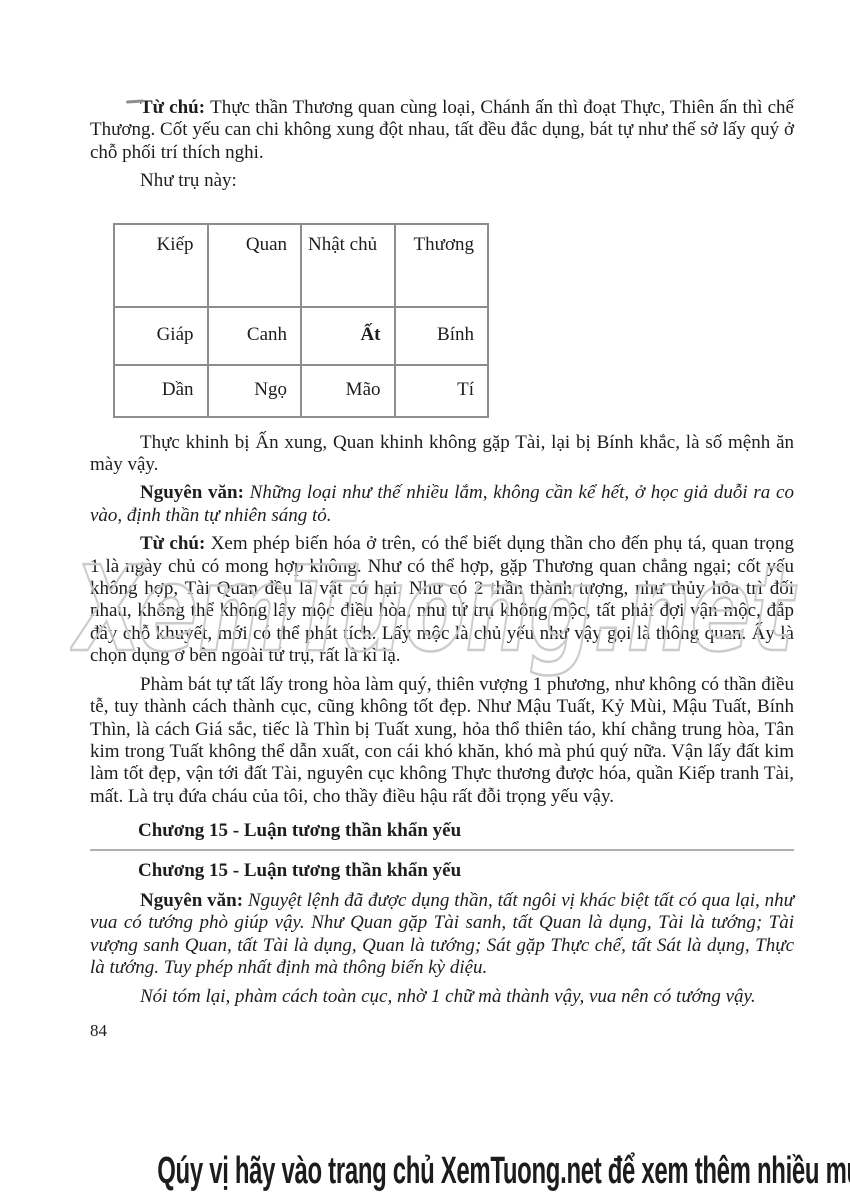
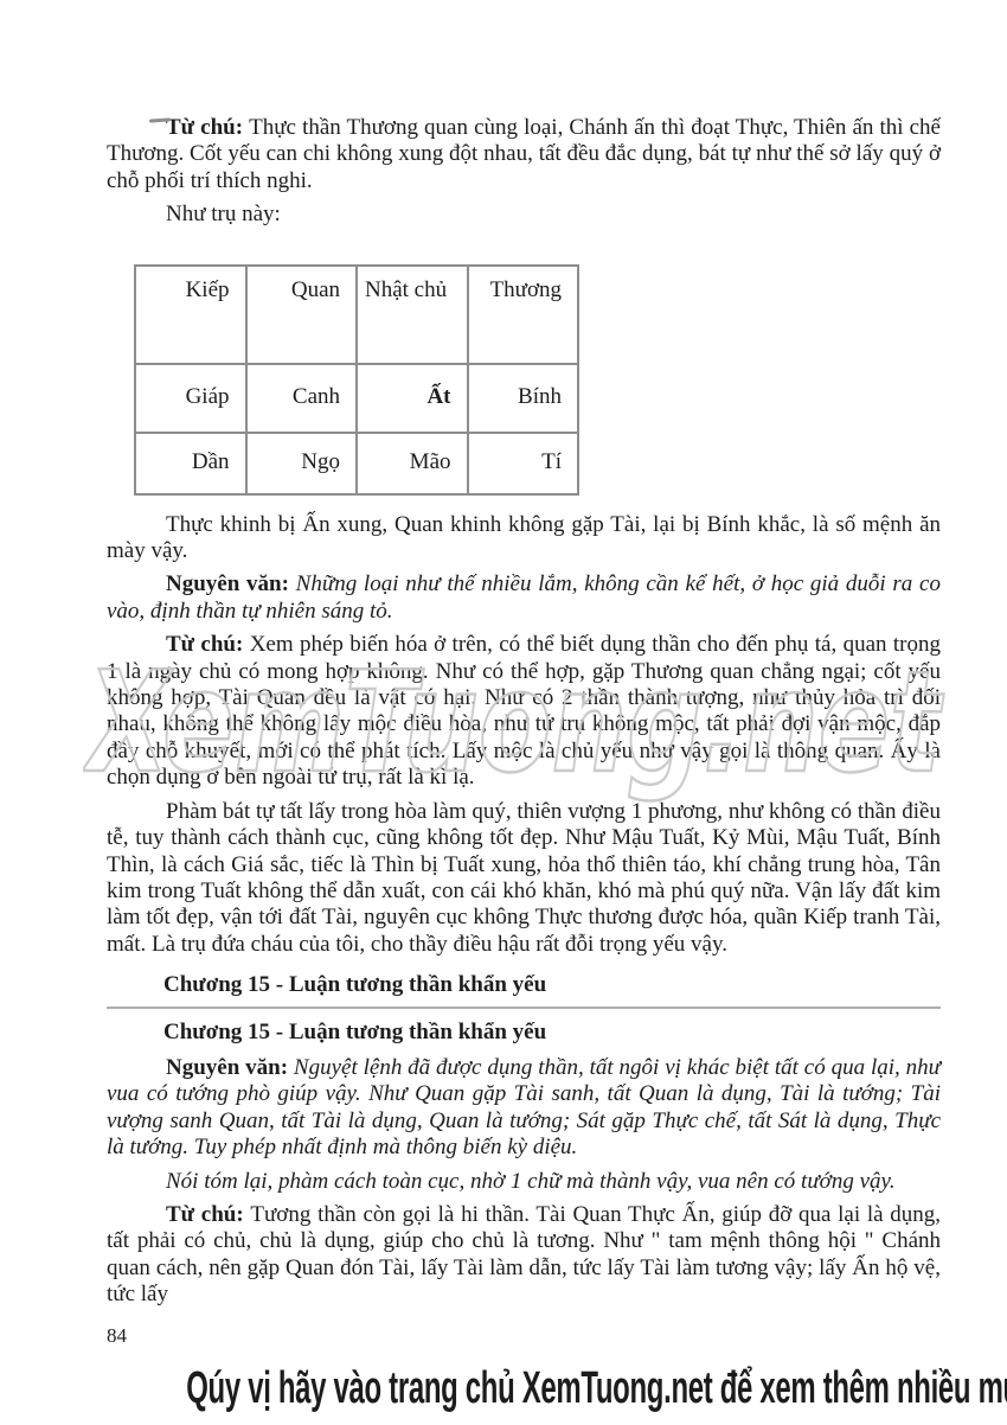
  Từ chú: Thực thần Thương quan cùng loại, Chánh ấn thì đoạt Thực, Thiên ấn thì chế Thương. Cốt yếu can chi không xung đột nhau, tất đều đắc dụng, bát tự như thế sở lấy quý ở chỗ phối trí thích nghi.
  Như trụ này:
  Kiếp	Quan	Nhật chủ	Thương
  Giáp	Canh	Ất	Bính
  Dần	Ngọ	Mão	Tí
  Thực khinh bị Ấn xung, Quan khinh không gặp Tài, lại bị Bính khắc, là số mệnh ăn mày vậy.
  Nguyên văn: Những loại như thế nhiều lắm, không cần kể hết, ở học giả duỗi ra co vào, định thần tự nhiên sáng tỏ.
  Từ chú: Xem phép biến hóa ở trên, có thể biết dụng thần cho đến phụ tá, quan trọng 1 là ngày chủ có mong hợp không. Như có thể hợp, gặp Thương quan chẳng ngại; cốt yếu không hợp, Tài Quan đều là vật có hại. Như có 2 thần thành tượng, như thủy hỏa trì đối nhau, không thể không lấy mộc điều hòa, như tứ trụ không mộc, tất phải đợi vận mộc, đắp đầy chỗ khuyết, mới có thể phát tích. Lấy mộc là chủ yếu như vậy gọi là thông quan. Ấy là chọn dụng ở bên ngoài tứ trụ, rất là kì lạ.
  Phàm bát tự tất lấy trong hòa làm quý, thiên vượng 1 phương, như không có thần điều tễ, tuy thành cách thành cục, cũng không tốt đẹp. Như Mậu Tuất, Kỷ Mùi, Mậu Tuất, Bính Thìn, là cách Giá sắc, tiếc là Thìn bị Tuất xung, hỏa thổ thiên táo, khí chẳng trung hòa, Tân kim trong Tuất không thể dẫn xuất, con cái khó khăn, khó mà phú quý nữa. Vận lấy đất kim làm tốt đẹp, vận tới đất Tài, nguyên cục không Thực thương được hóa, quần Kiếp tranh Tài, mất. Là trụ đứa cháu của tôi, cho thầy điều hậu rất đỗi trọng yếu vậy.
  Chương 15 - Luận tương thần khẩn yếu
  Chương 15 - Luận tương thần khẩn yếu
  Nguyên văn: Nguyệt lệnh đã được dụng thần, tất ngôi vị khác biệt tất có qua lại, như vua có tướng phò giúp vậy. Như Quan gặp Tài sanh, tất Quan là dụng, Tài là tướng; Tài vượng sanh Quan, tất Tài là dụng, Quan là tướng; Sát gặp Thực chế, tất Sát là dụng, Thực là tướng. Tuy phép nhất định mà thông biến kỳ diệu.
  Nói tóm lại, phàm cách toàn cục, nhờ 1 chữ mà thành vậy, vua nên có tướng vậy.
+ Từ chú: Tương thần còn gọi là hi thần. Tài Quan Thực Ấn, giúp đỡ qua lại là dụng, tất phải có chủ, chủ là dụng, giúp cho chủ là tương. Như " tam mệnh thông hội " Chánh quan cách, nên gặp Quan đón Tài, lấy Tài làm dẫn, tức lấy Tài làm tương vậy; lấy Ấn hộ vệ, tức lấy
  84
  XemTuong.net
  Qúy vị hãy vào trang chủ XemTuong.net để xem thêm nhiều m
